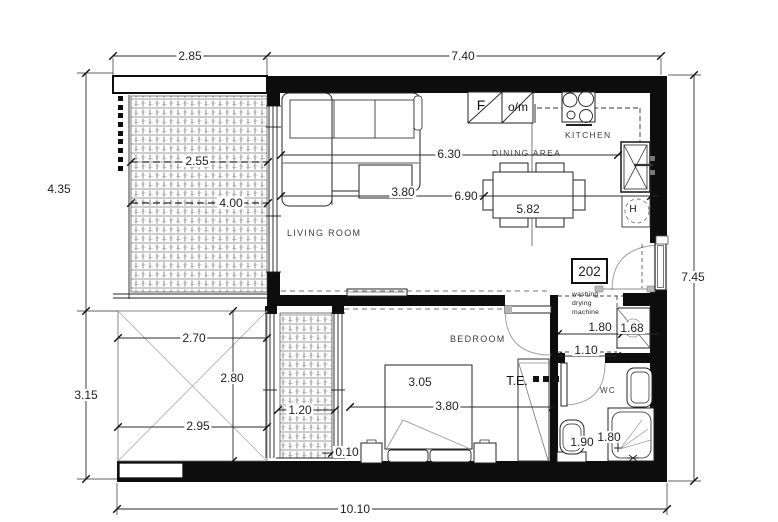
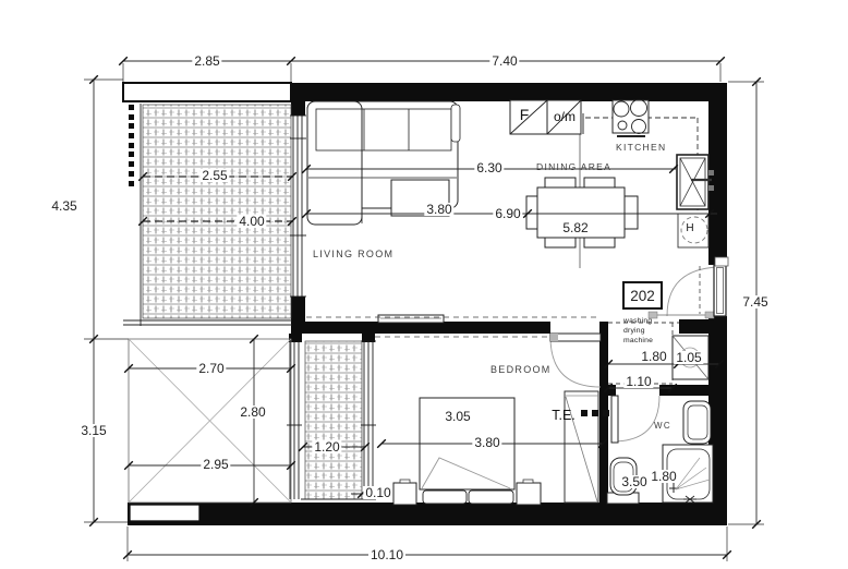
  2.85
  7.40
  4.35
  3.15
  7.45
  10.10
  2.55
  4.00
  6.30
  3.80
  6.90
  5.82
  2.70
  2.80
  2.95
  1.20
  3.05
  3.80
  0.10
  1.80
- 1.68
+ 1.05
  1.10
- 1.90
+ 3.50
  1.80
  LIVING ROOM
  KITCHEN
  DINING AREA
  BEDROOM
  WC
  202
  T.E.
  F
  o/m
  H
